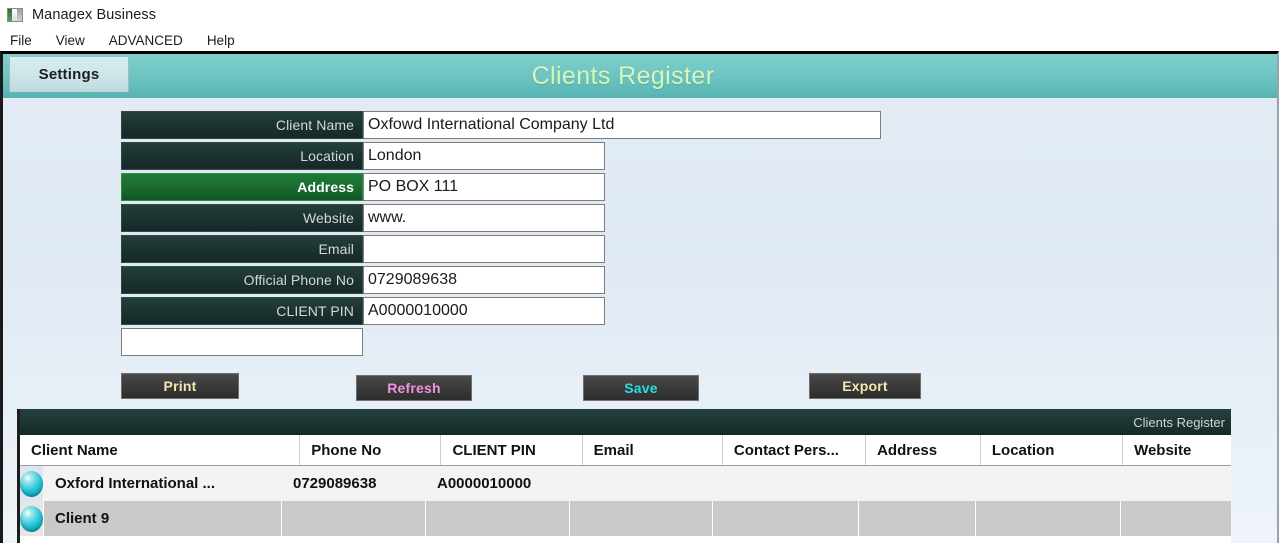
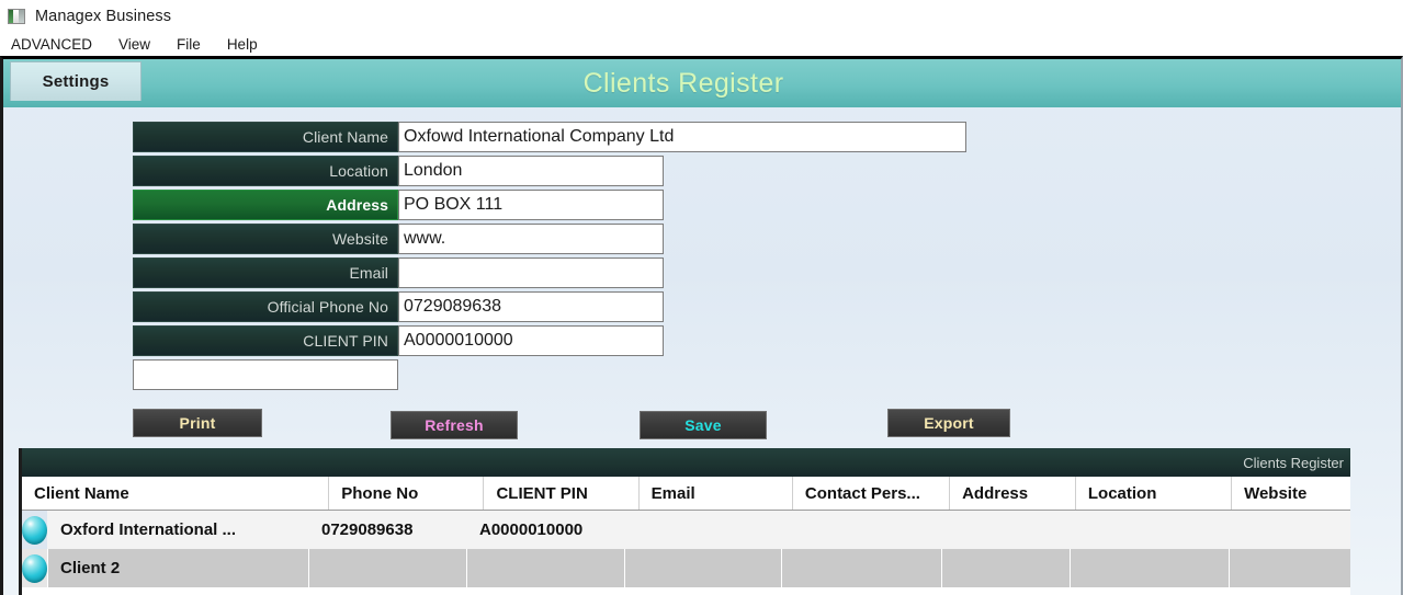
  Managex Business
- File
+ ADVANCED
  View
- ADVANCED
+ File
  Help
  Settings
  Clients Register
  Client Name
  Oxfowd International Company Ltd
  Location
  London
  Address
  PO BOX 111
  Website
  www.
  Email
  Official Phone No
  0729089638
  CLIENT PIN
  A0000010000
  Print
  Refresh
  Save
  Export
  Clients Register
  Client Name
  Phone No
  CLIENT PIN
  Email
  Contact Pers...
  Address
  Location
  Website
  Oxford International ...
  0729089638
  A0000010000
- Client 9
+ Client 2
